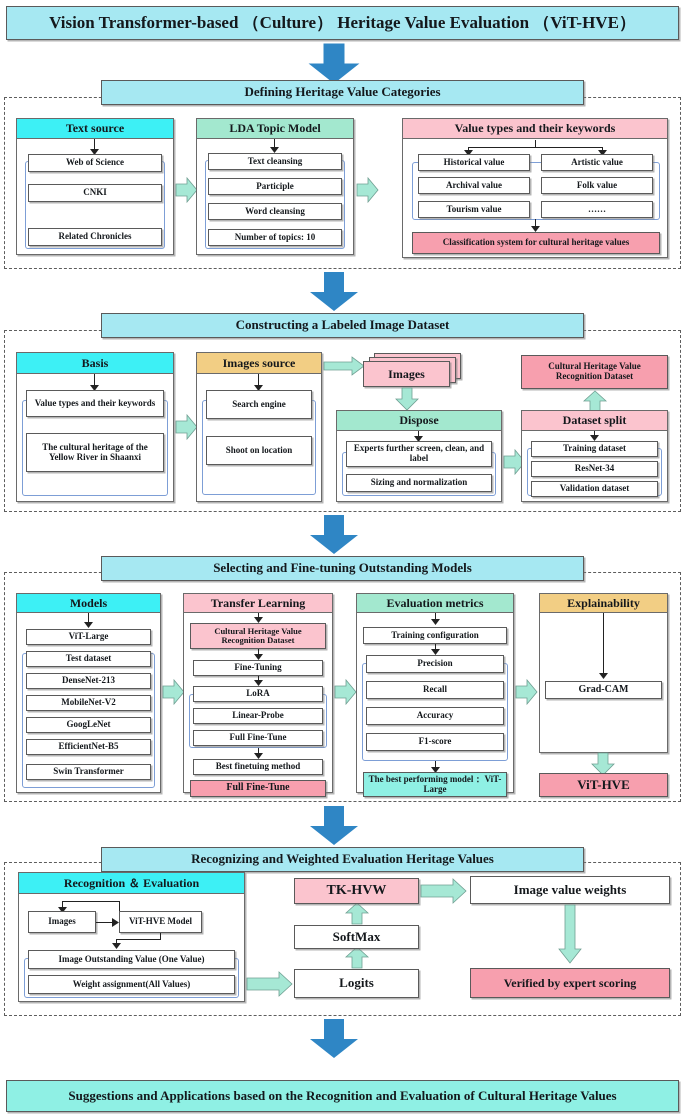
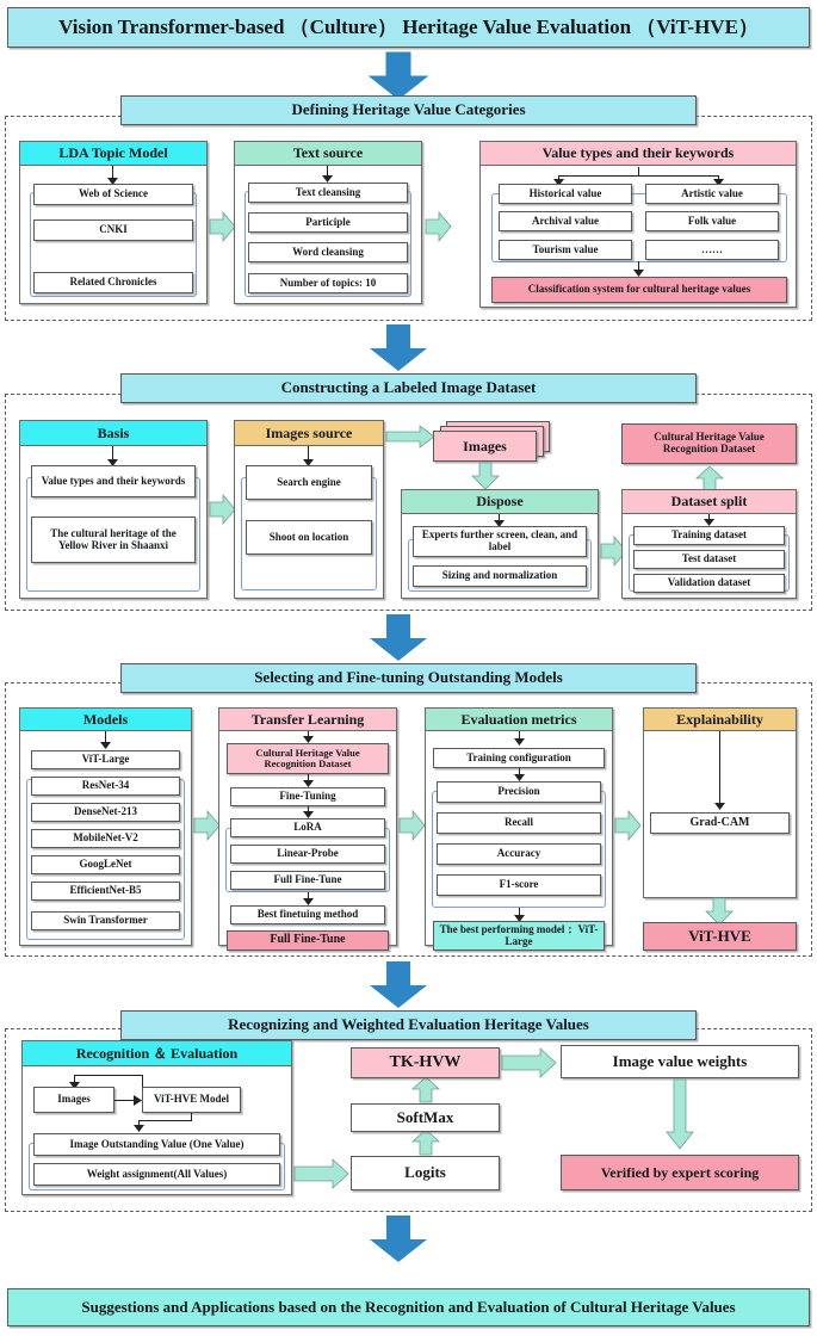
  Vision Transformer-based （Culture） Heritage Value Evaluation （ViT-HVE）
  Defining Heritage Value Categories
- Text source
+ LDA Topic Model
  Web of Science
  CNKI
  Related Chronicles
- LDA Topic Model
+ Text source
  Text cleansing
  Participle
  Word cleansing
  Number of topics: 10
  Value types and their keywords
  Historical value
  Archival value
  Tourism value
  Artistic value
  Folk value
  ……
  Classification system for cultural heritage values
  Constructing a Labeled Image Dataset
  Basis
  Value types and their keywords
  The cultural heritage of the Yellow River in Shaanxi
  Images source
  Search engine
  Shoot on location
  Images
  Dispose
  Experts further screen, clean, and label
  Sizing and normalization
  Cultural Heritage Value Recognition Dataset
  Dataset split
  Training dataset
- ResNet-34
+ Test dataset
  Validation dataset
  Selecting and Fine-tuning Outstanding Models
  Models
  ViT-Large
- Test dataset
+ ResNet-34
  DenseNet-213
  MobileNet-V2
  GoogLeNet
  EfficientNet-B5
  Swin Transformer
  Transfer Learning
  Cultural Heritage Value Recognition Dataset
  Fine-Tuning
  LoRA
  Linear-Probe
  Full Fine-Tune
  Best finetuing method
  Full Fine-Tune
  Evaluation metrics
  Training configuration
  Precision
  Recall
  Accuracy
  F1-score
  The best performing model： ViT-Large
  Explainability
  Grad-CAM
  ViT-HVE
  Recognizing and Weighted Evaluation Heritage Values
  Recognition ＆ Evaluation
  Images
  ViT-HVE Model
  Image Outstanding Value (One Value)
  Weight assignment(All Values)
  Logits
  SoftMax
  TK-HVW
  Image value weights
  Verified by expert scoring
  Suggestions and Applications based on the Recognition and Evaluation of Cultural Heritage Values
